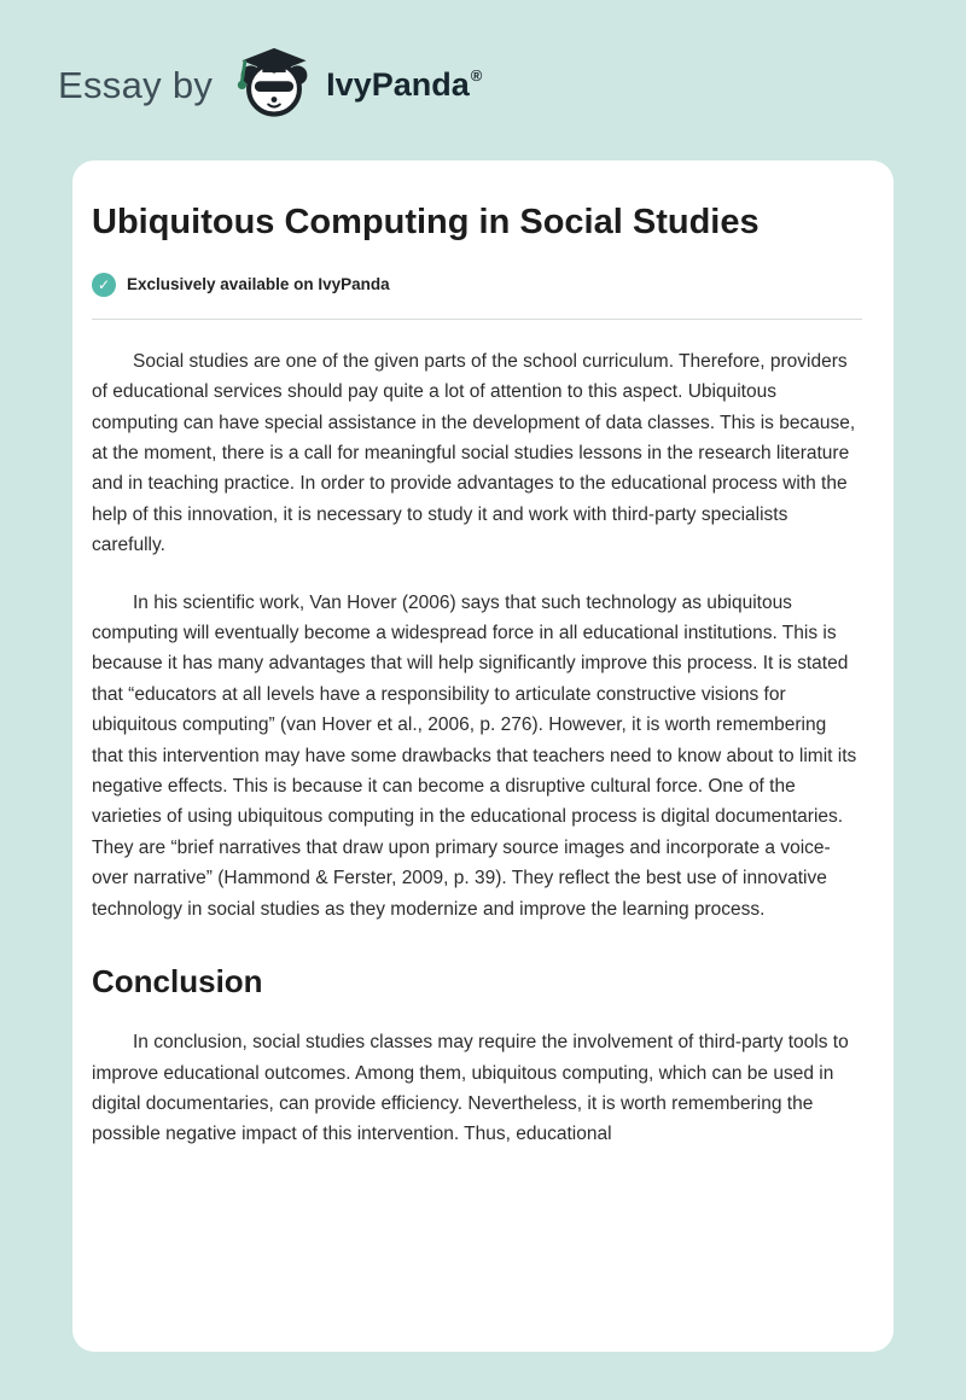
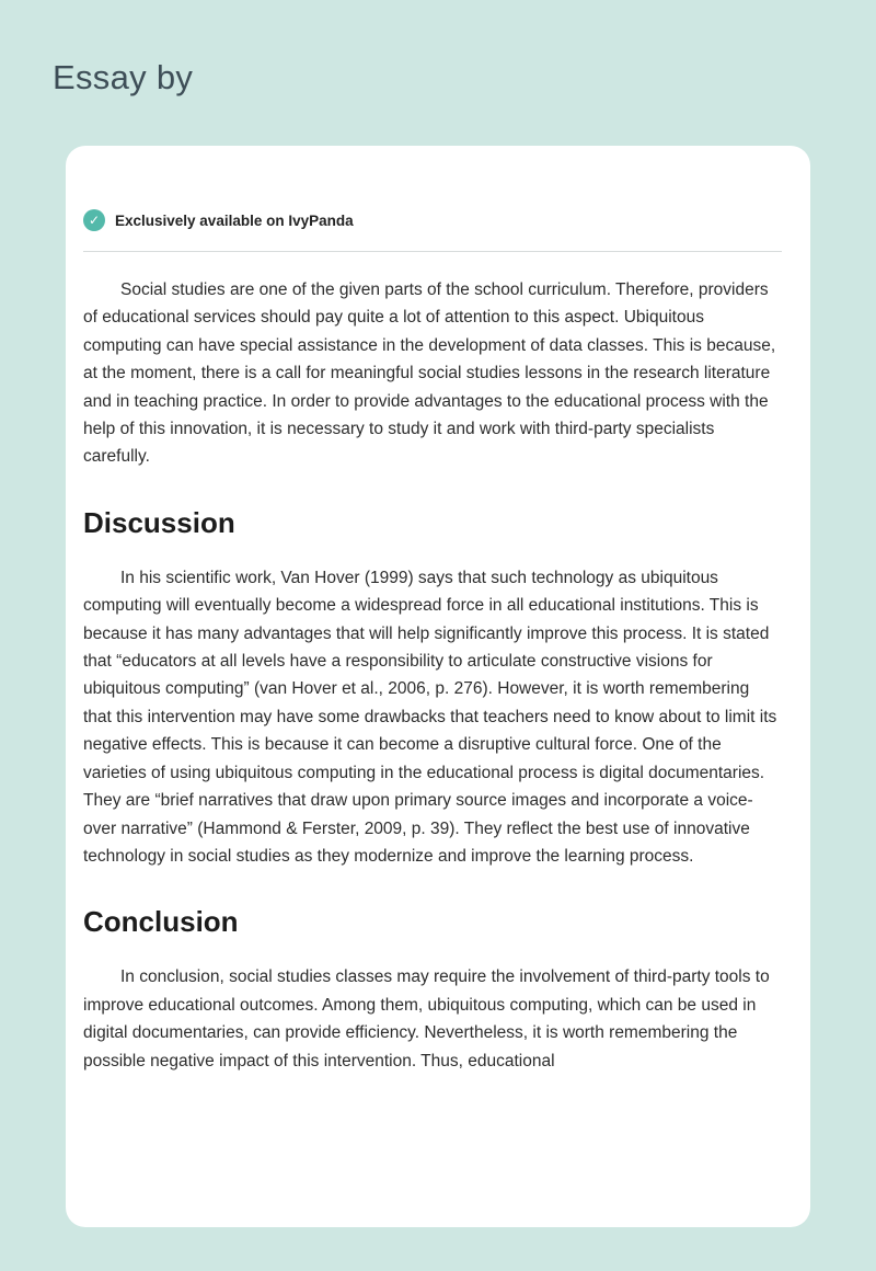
  Essay by
- IvyPanda
- ®
- Ubiquitous Computing in Social Studies
  ✓
  Exclusively available on IvyPanda
  Social studies are one of the given parts of the school curriculum. Therefore, providers of educational services should pay quite a lot of attention to this aspect. Ubiquitous computing can have special assistance in the development of data classes. This is because, at the moment, there is a call for meaningful social studies lessons in the research literature and in teaching practice. In order to provide advantages to the educational process with the help of this innovation, it is necessary to study it and work with third-party specialists carefully.
+ Discussion
- In his scientific work, Van Hover (2006) says that such technology as ubiquitous computing will eventually become a widespread force in all educational institutions. This is because it has many advantages that will help significantly improve this process. It is stated that “educators at all levels have a responsibility to articulate constructive visions for ubiquitous computing” (van Hover et al., 2006, p. 276). However, it is worth remembering that this intervention may have some drawbacks that teachers need to know about to limit its negative effects. This is because it can become a disruptive cultural force. One of the varieties of using ubiquitous computing in the educational process is digital documentaries. They are “brief narratives that draw upon primary source images and incorporate a voice-over narrative” (Hammond & Ferster, 2009, p. 39). They reflect the best use of innovative technology in social studies as they modernize and improve the learning process.
+ In his scientific work, Van Hover (1999) says that such technology as ubiquitous computing will eventually become a widespread force in all educational institutions. This is because it has many advantages that will help significantly improve this process. It is stated that “educators at all levels have a responsibility to articulate constructive visions for ubiquitous computing” (van Hover et al., 2006, p. 276). However, it is worth remembering that this intervention may have some drawbacks that teachers need to know about to limit its negative effects. This is because it can become a disruptive cultural force. One of the varieties of using ubiquitous computing in the educational process is digital documentaries. They are “brief narratives that draw upon primary source images and incorporate a voice-over narrative” (Hammond & Ferster, 2009, p. 39). They reflect the best use of innovative technology in social studies as they modernize and improve the learning process.
  Conclusion
  In conclusion, social studies classes may require the involvement of third-party tools to improve educational outcomes. Among them, ubiquitous computing, which can be used in digital documentaries, can provide efficiency. Nevertheless, it is worth remembering the possible negative impact of this intervention. Thus, educational
